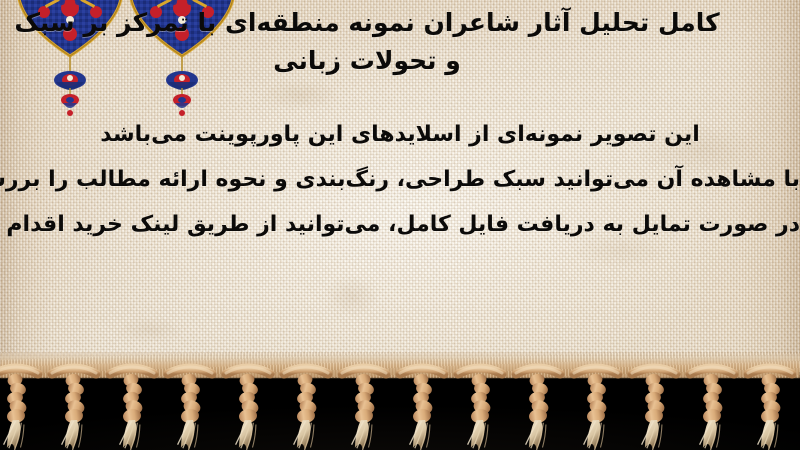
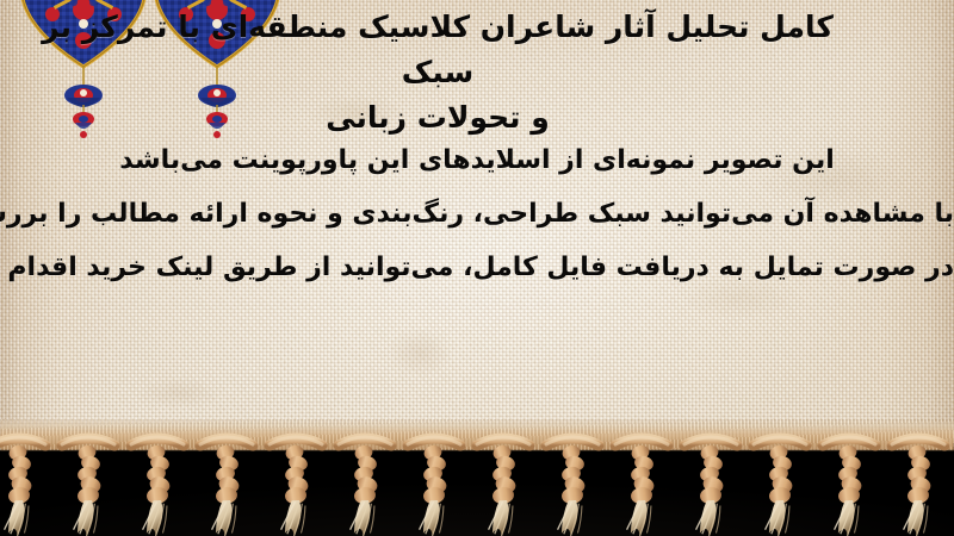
- کامل تحلیل آثار شاعران نمونه منطقهای با تمرکز بر سبک
+ کامل تحلیل آثار شاعران کلاسیک منطقه‌ای با تمرکز بر سبک
  و تحولات زبانی
  این تصویر نمونه‌ای از اسلایدهای این پاورپوینت می‌باشد
  با مشاهده آن می‌توانید سبک طراحی، رنگ‌بندی و نحوه ارائه مطالب را برر
  در صورت تمایل به دریافت فایل کامل، می‌توانید از طریق لینک خرید اقدام
